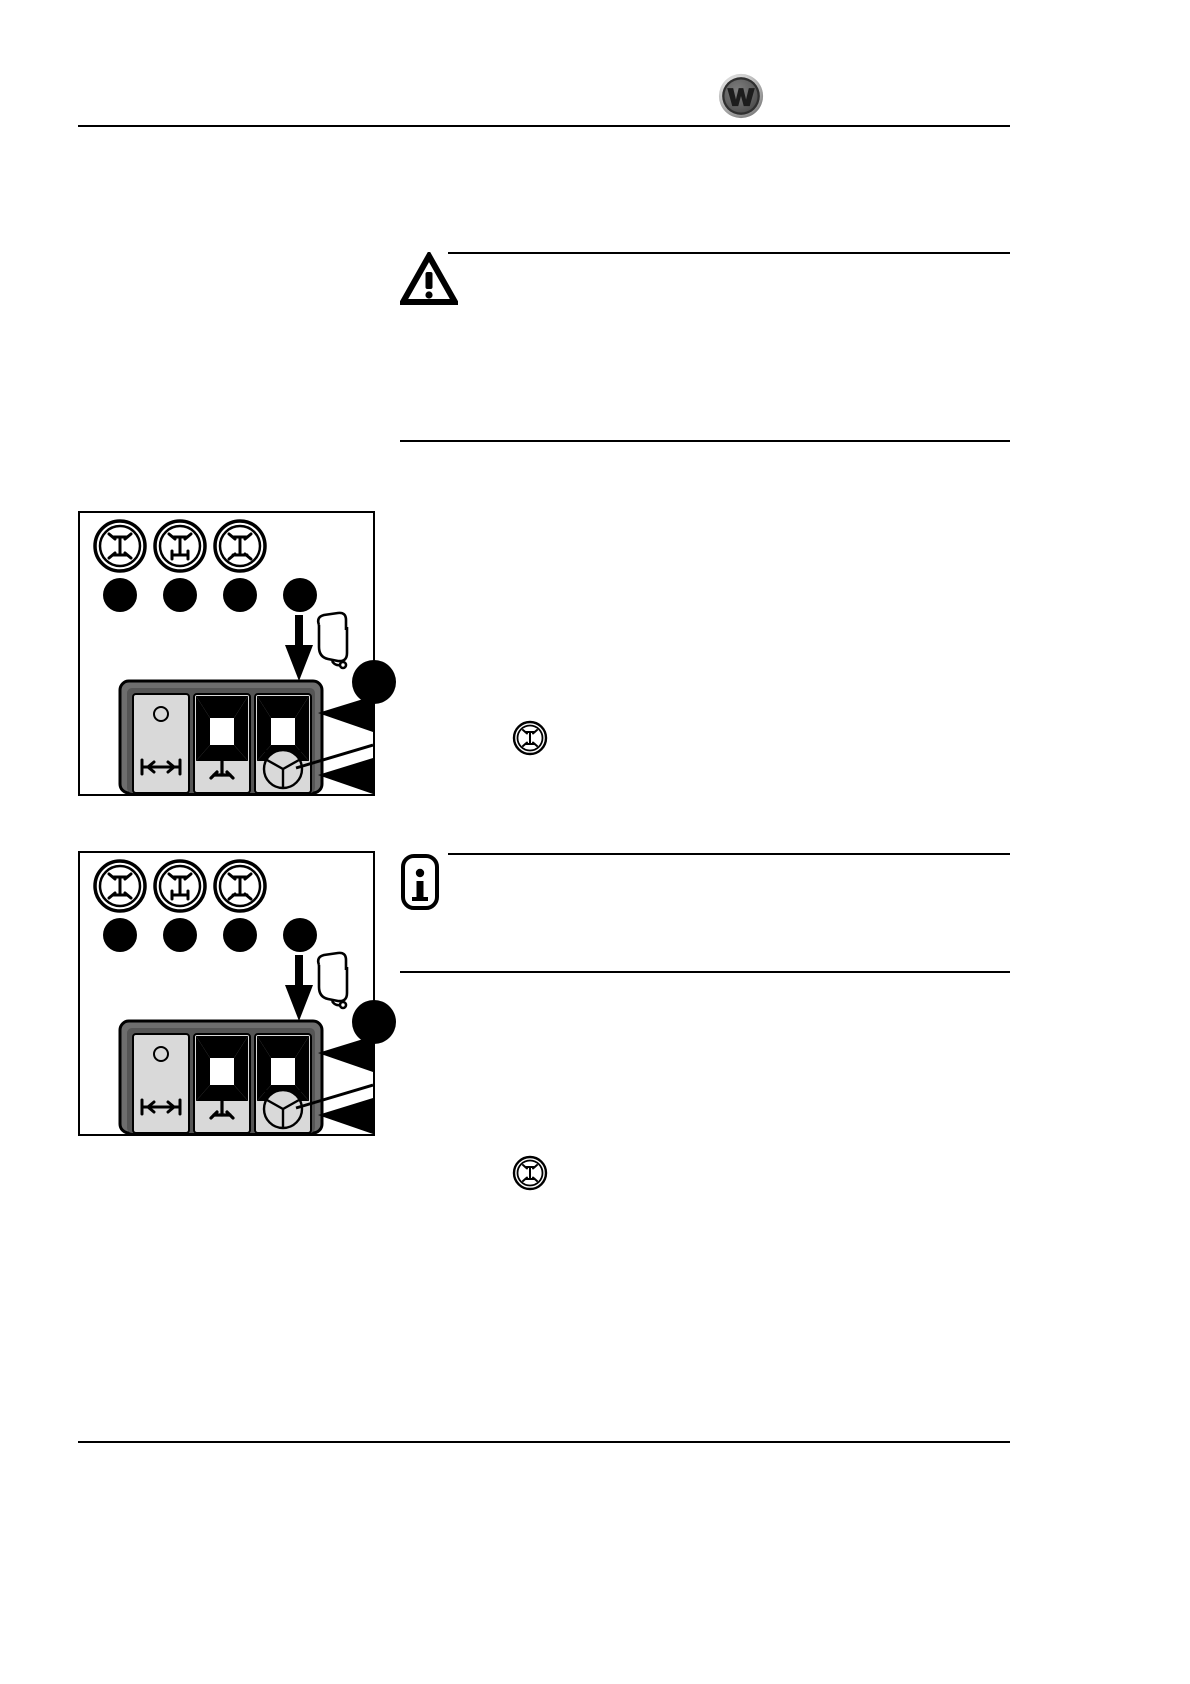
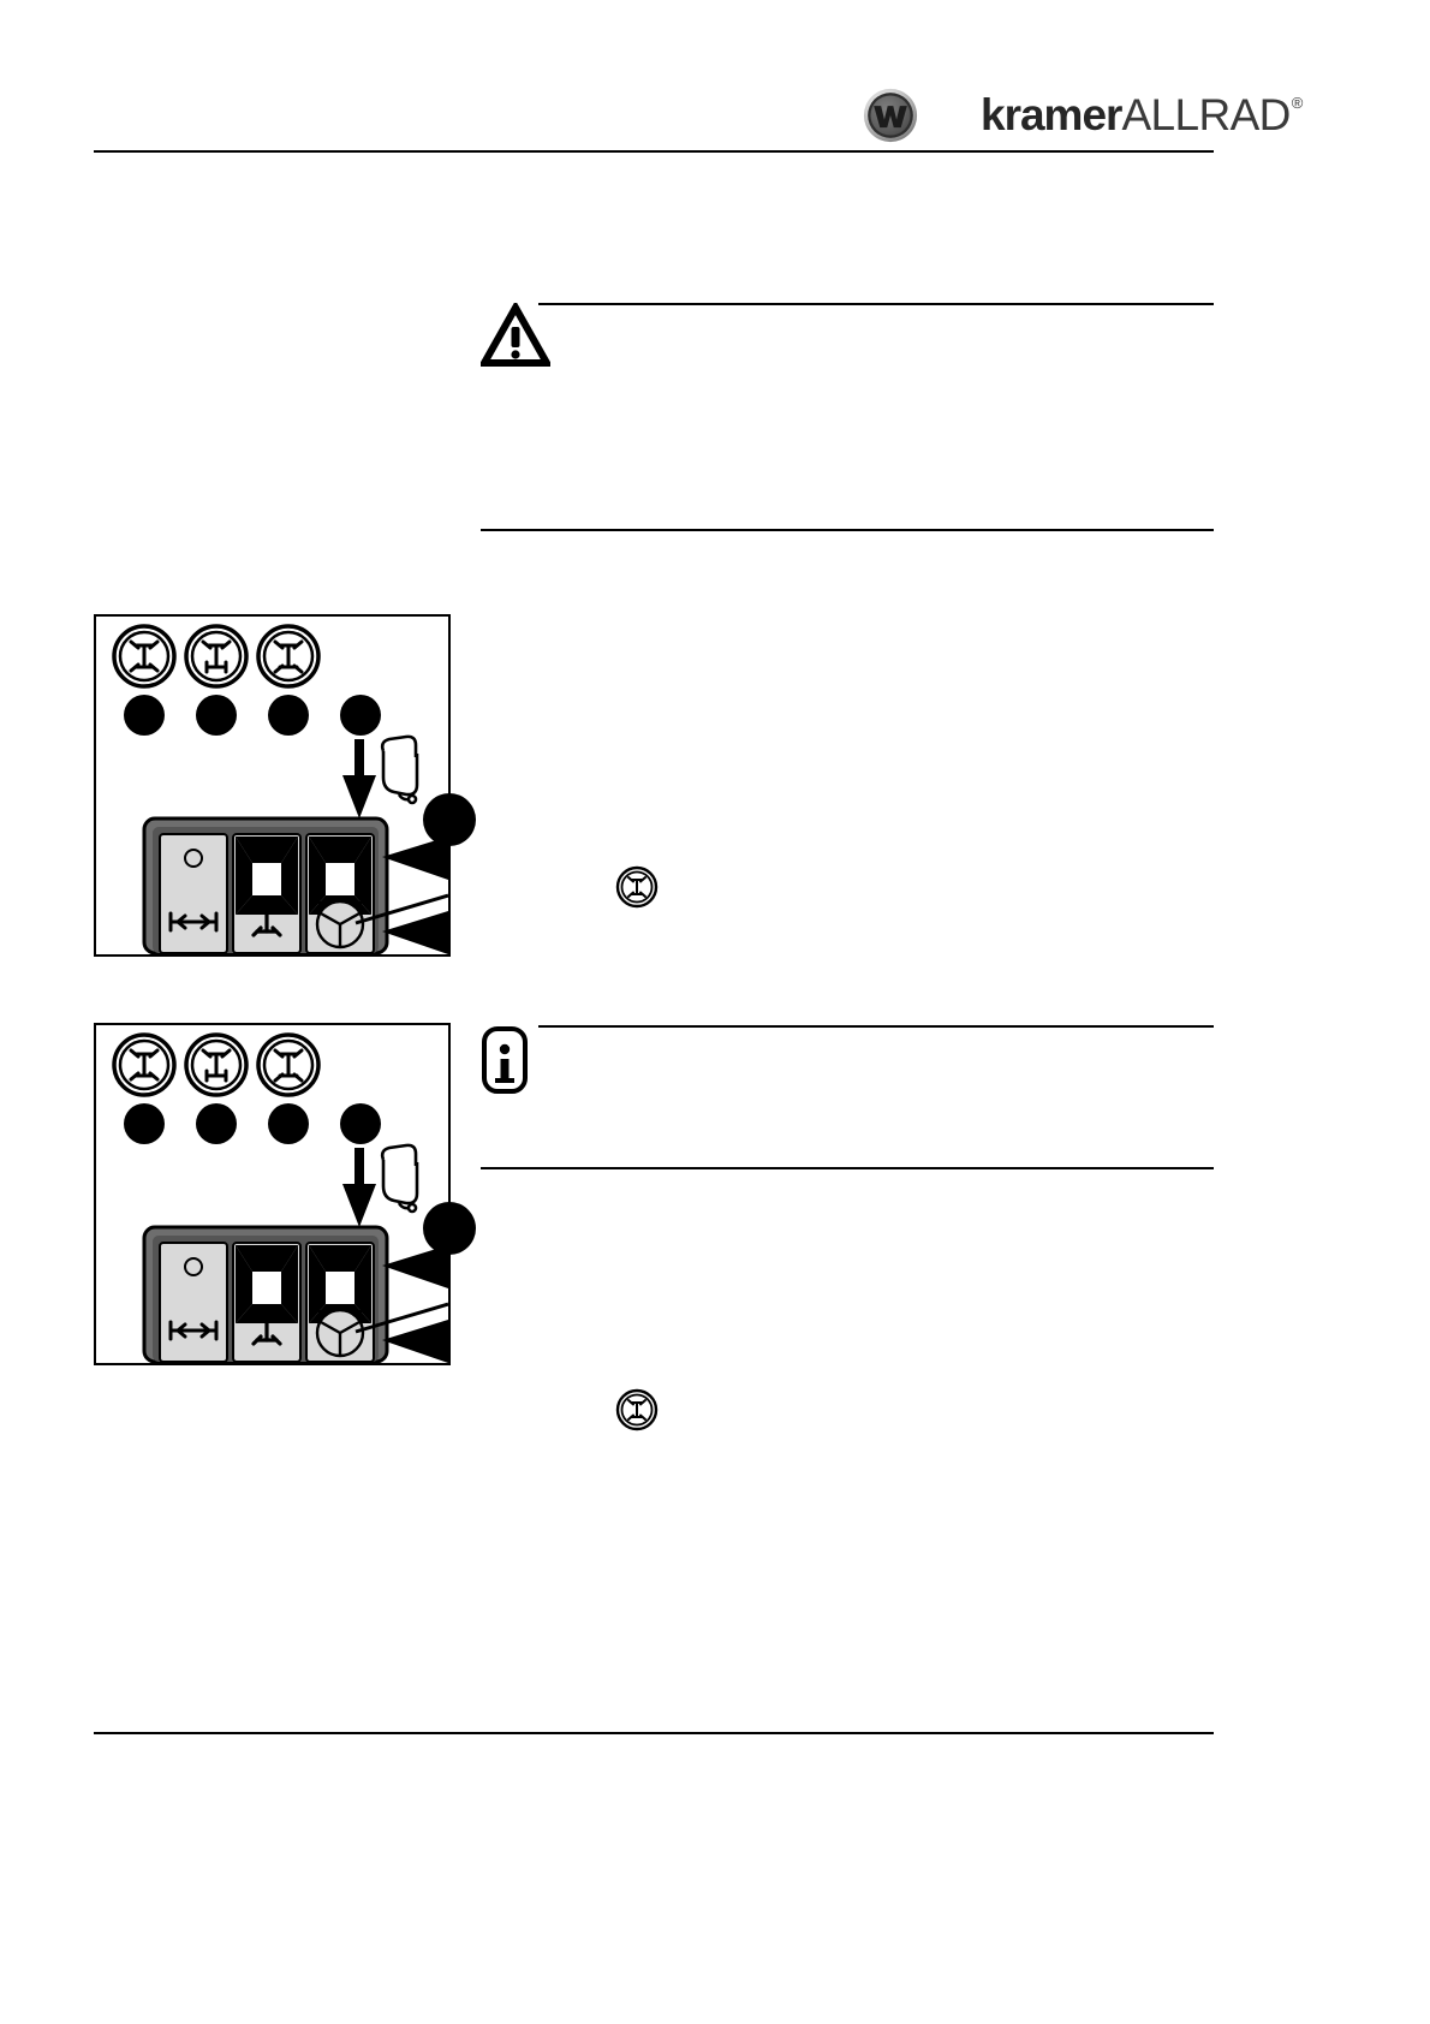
+ kramer
+ ALLRAD
+ ®
